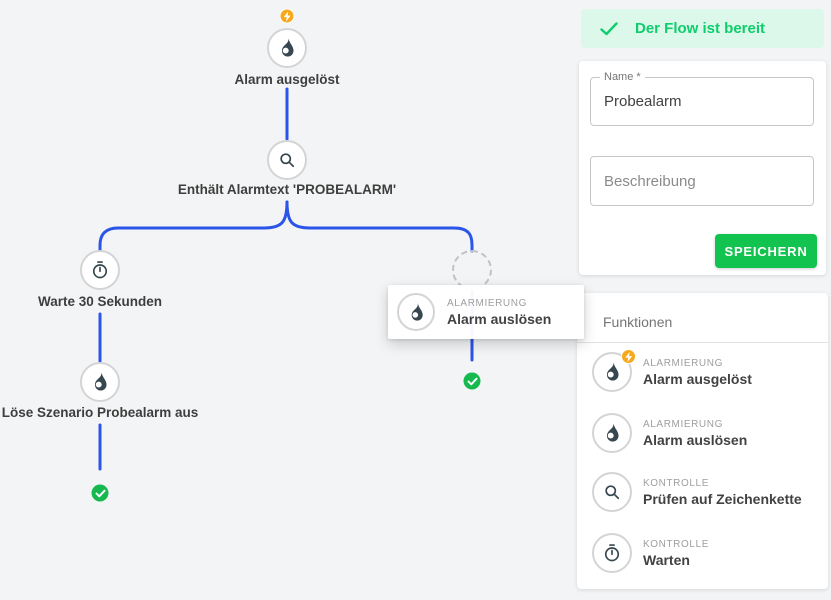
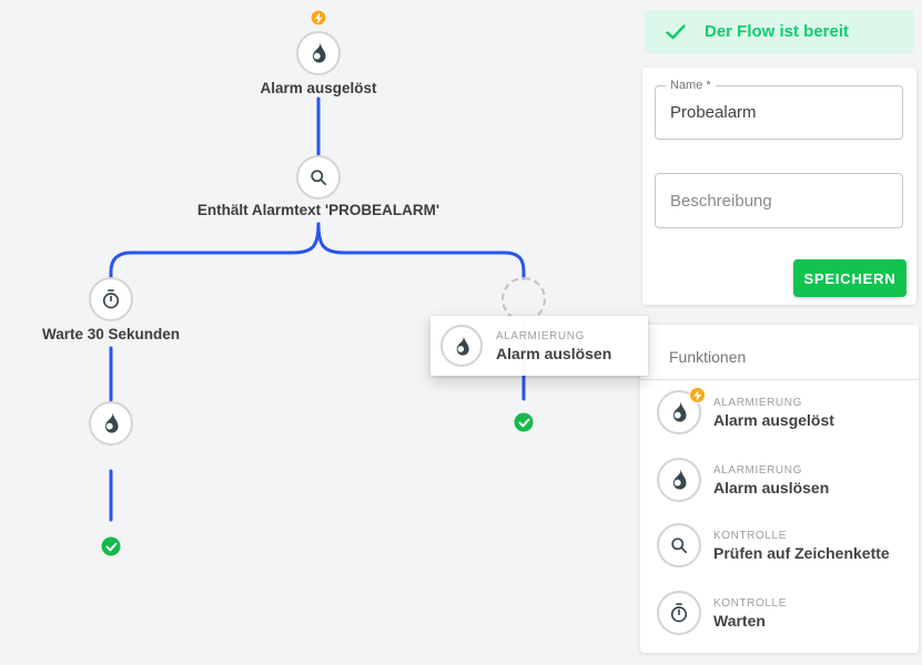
  Alarm ausgelöst
  Enthält Alarmtext 'PROBEALARM'
  Warte 30 Sekunden
- Löse Szenario Probealarm aus
  ALARMIERUNG
  Alarm auslösen
  Der Flow ist bereit
  Name *
  Probealarm
  Beschreibung
  SPEICHERN
  Funktionen
  ALARMIERUNG
  Alarm ausgelöst
  ALARMIERUNG
  Alarm auslösen
  KONTROLLE
  Prüfen auf Zeichenkette
  KONTROLLE
  Warten
